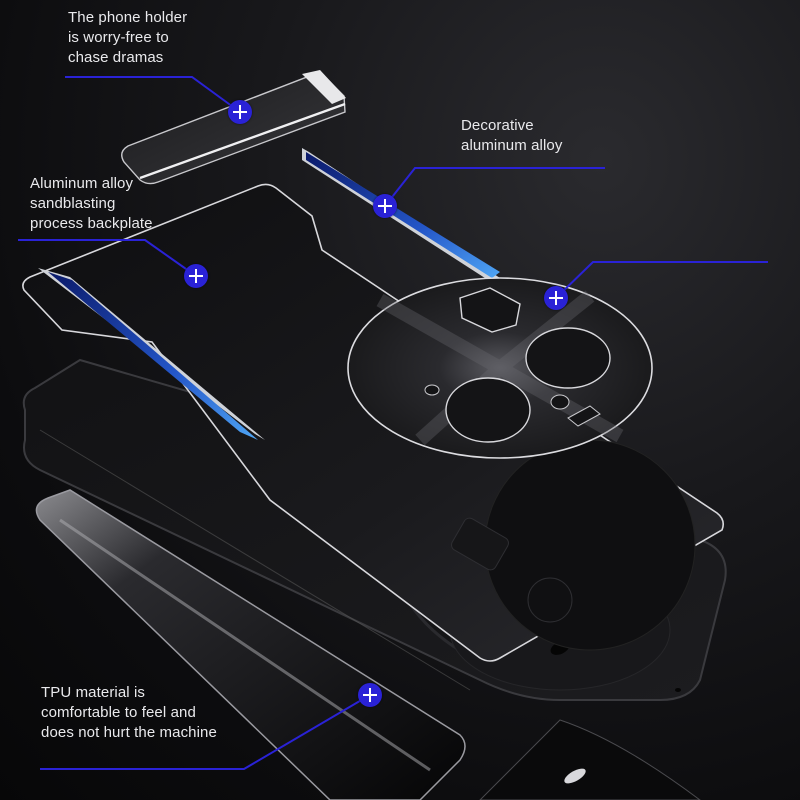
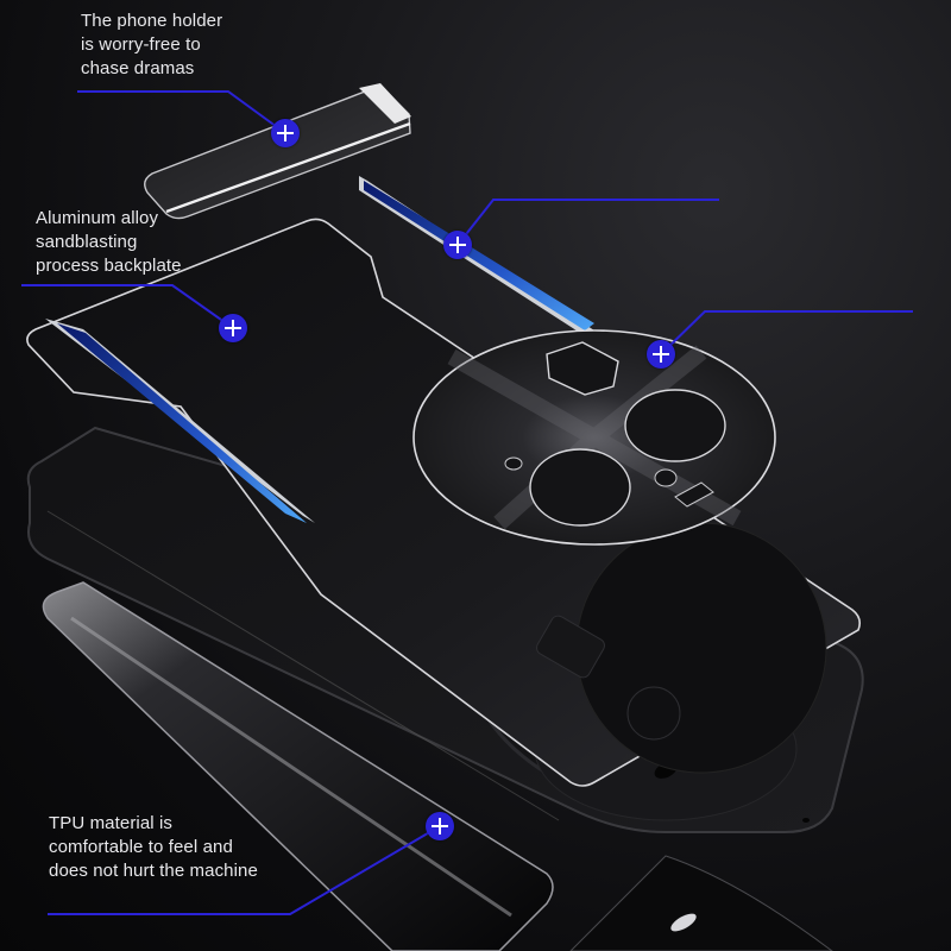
  The phone holder
  is worry-free to
  chase dramas
- Decorative
- aluminum alloy
  Aluminum alloy
  sandblasting
  process backplate
  TPU material is
  comfortable to feel and
  does not hurt the machine
